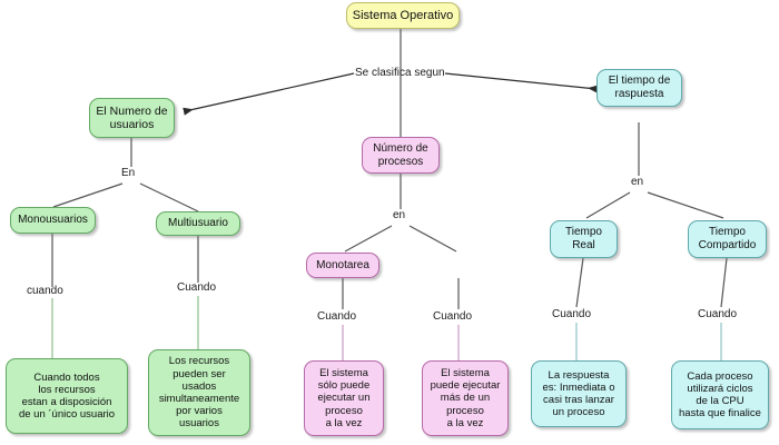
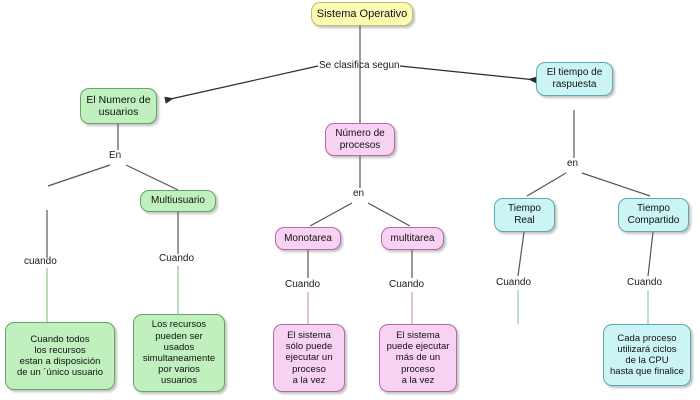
  Sistema Operativo
  El Numero de
  usuarios
  Número de
  procesos
  El tiempo de
  raspuesta
- Monousuarios
  Multiusuario
  Monotarea
+ multitarea
  Tiempo
  Real
  Tiempo
  Compartido
  Cuando todos
  los recursos
  estan a disposición
  de un ´único usuario
  Los recursos
  pueden ser
  usados
  simultaneamente
  por varios
  usuarios
  El sistema
  sólo puede
  ejecutar un
  proceso
  a la vez
  El sistema
  puede ejecutar
  más de un
  proceso
  a la vez
- La respuesta
- es: Inmediata o
- casi tras lanzar
- un proceso
  Cada proceso
  utilizará ciclos
  de la CPU
  hasta que finalice
  Se clasifica segun
  En
  en
  en
  cuando
  Cuando
  Cuando
  Cuando
  Cuando
  Cuando
